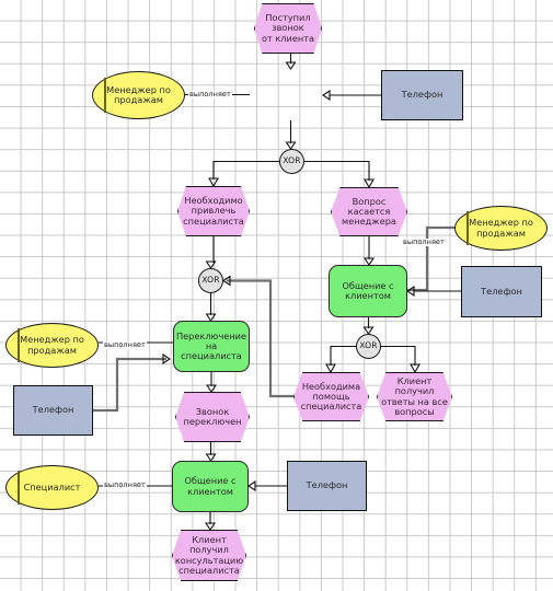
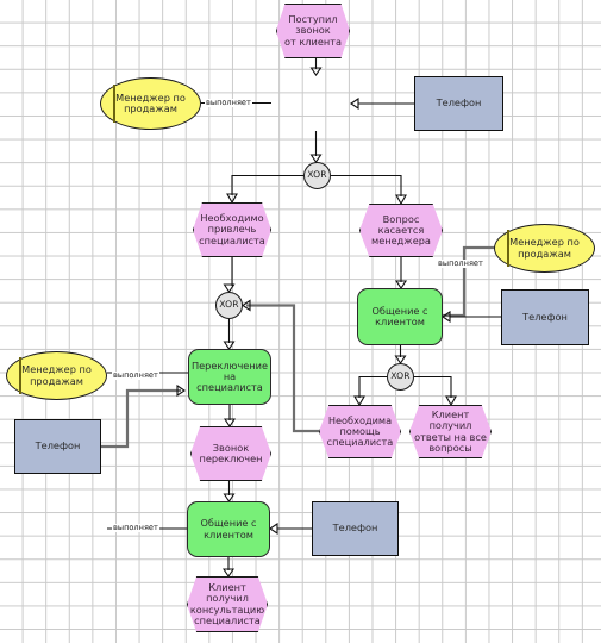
  Поступил звонок
  от клиента
  Менеджер по
  продажам
  Телефон
  XOR
  Необходимо
  привлечь
  специалиста
  Вопрос касается
  менеджера
  Менеджер по
  продажам
  Общение с
  клиентом
  Телефон
  XOR
  Менеджер по
  продажам
  Переключение
  на специалиста
  XOR
  Необходима
  помощь
  специалиста
  Клиент получил
  ответы на все
  вопросы
  Телефон
  Звонок
  переключен
- Специалист
  Общение с
  клиентом
  Телефон
  Клиент получил
  консультацию
  специалиста
  выполняет
  выполняет
  выполняет
  выполняет
